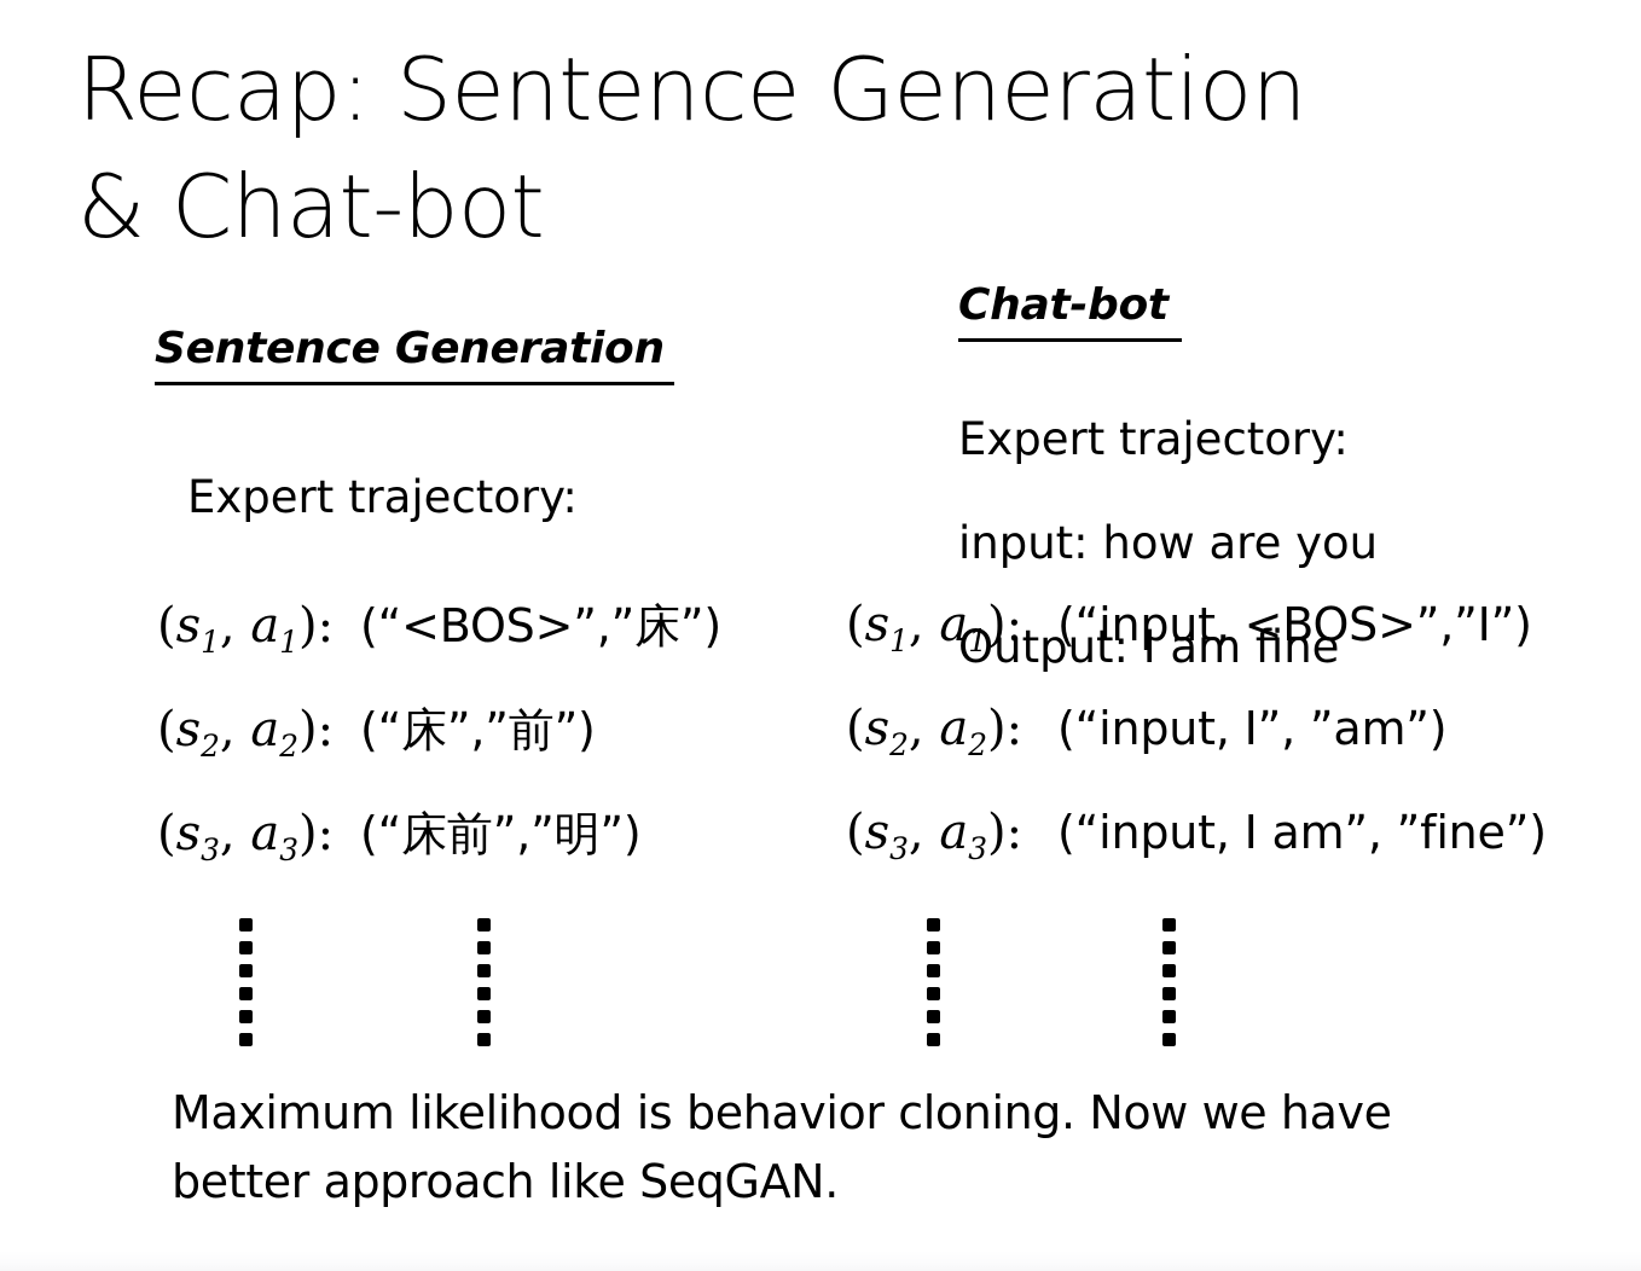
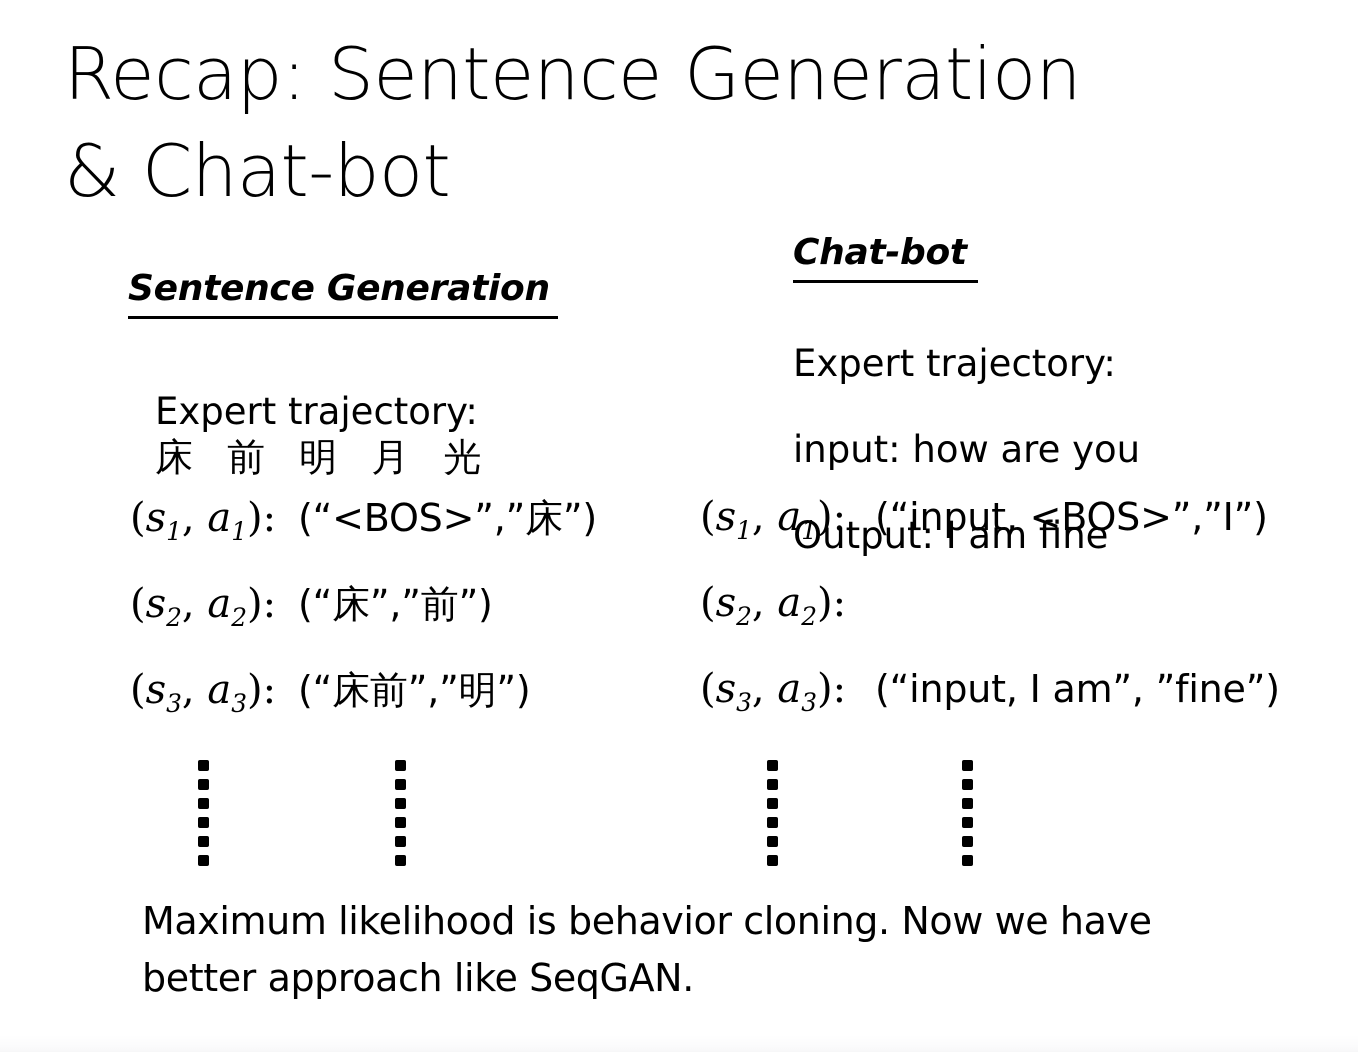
  Recap: Sentence Generation
  & Chat-bot
  Sentence Generation
  Expert trajectory:
+ 床 前 明 月 光
  (s1, a1):
  (“<BOS>”,”床”)
  (s2, a2):
  (“床”,”前”)
  (s3, a3):
  (“床前”,”明”)
  Chat-bot
  Expert trajectory:
  input: how are you
  Output: I am fine
  (s1, a1):
  (“input, <BOS>”,”I”)
  (s2, a2):
- (“input, I”, ”am”)
  (s3, a3):
  (“input, I am”, ”fine”)
  Maximum likelihood is behavior cloning. Now we have
  better approach like SeqGAN.
